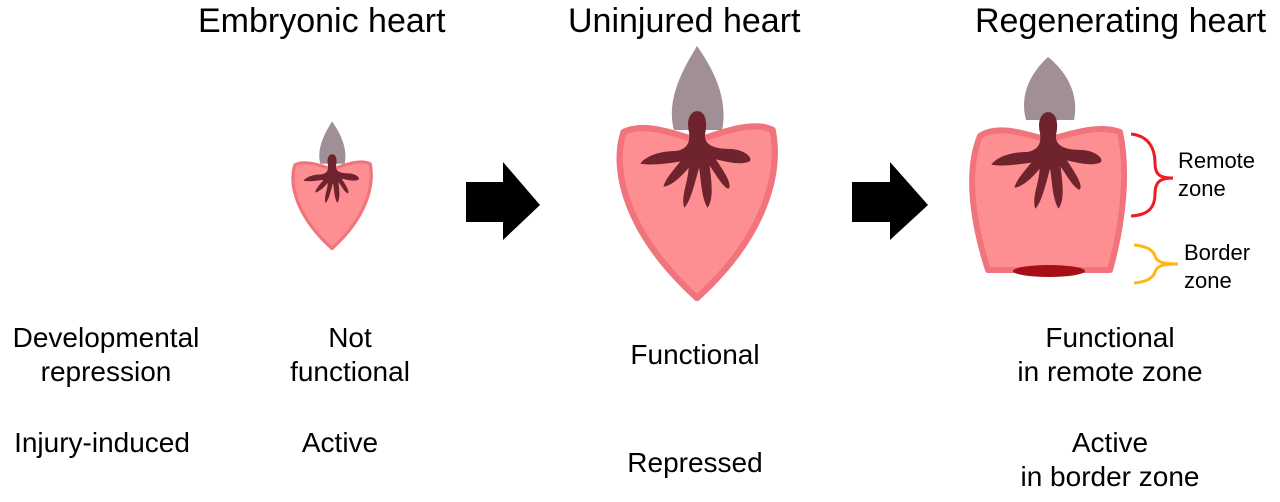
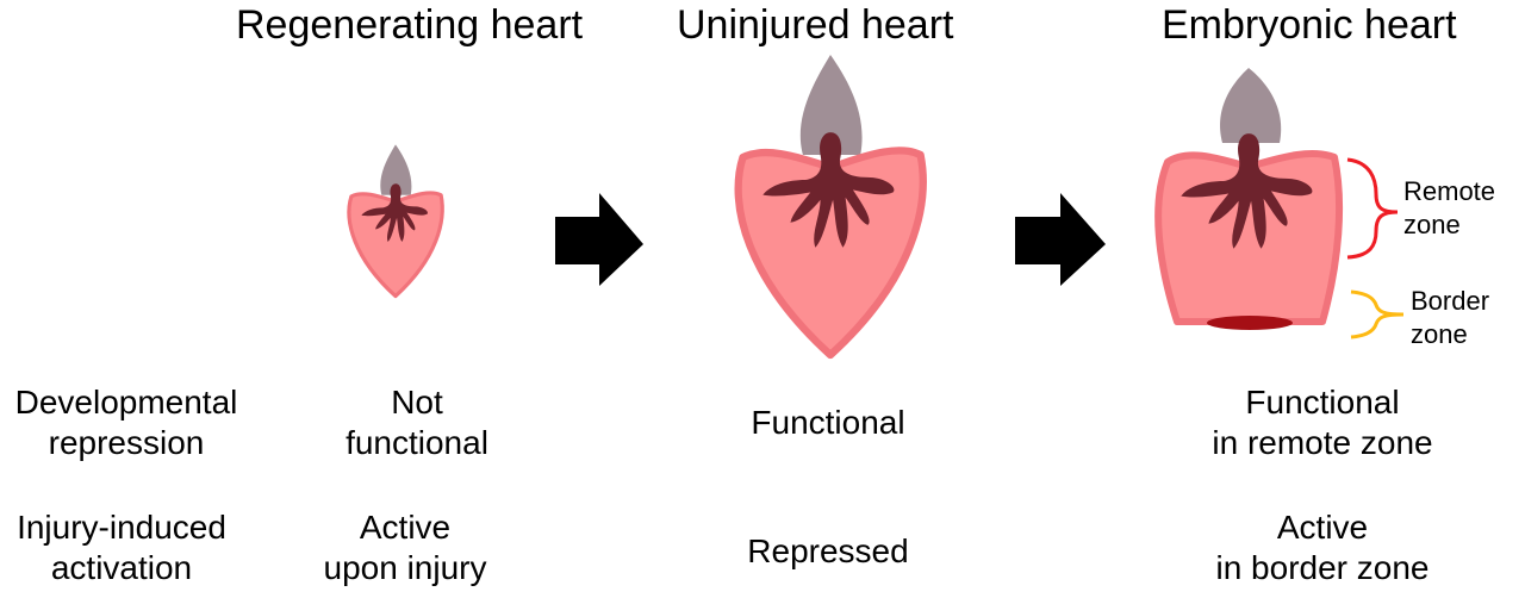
- Embryonic heart
+ Regenerating heart
  Uninjured heart
- Regenerating heart
+ Embryonic heart
  Remote
  zone
  Border
  zone
  Developmental
  repression
  Injury-induced
+ activation
  Not
  functional
  Active
+ upon injury
  Functional
  Repressed
  Functional
  in remote zone
  Active
  in border zone
